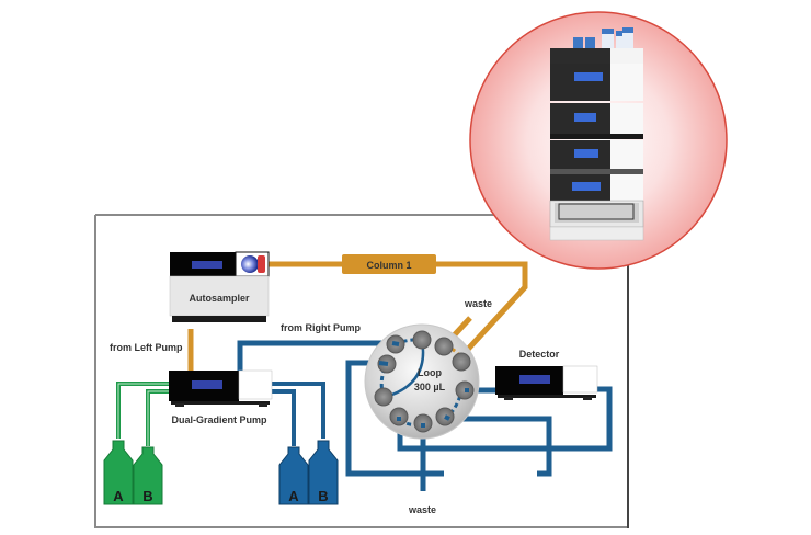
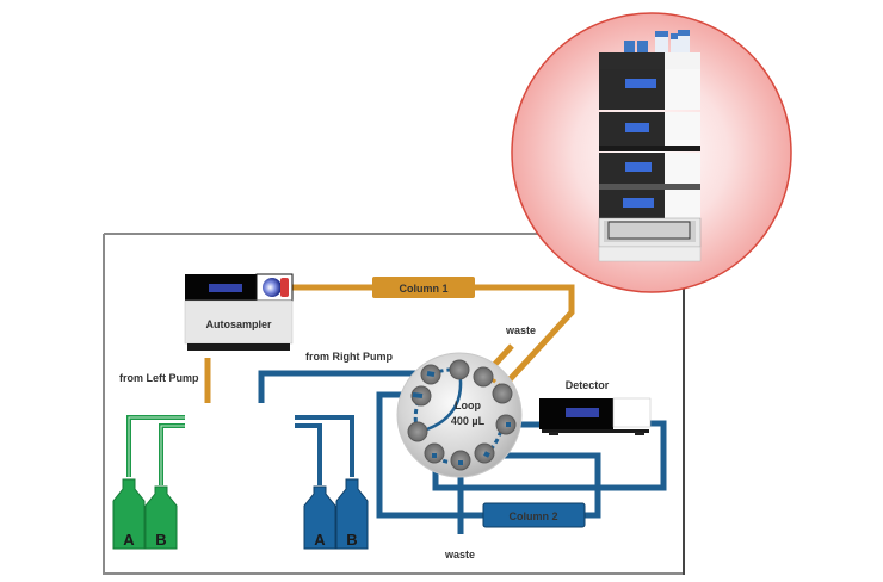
  Autosampler
  Column 1
- Dual-Gradient Pump
  A
  B
  A
  B
  Loop
- 300 µL
+ 400 µL
  Detector
+ Column 2
  from Left Pump
  from Right Pump
  waste
  waste
